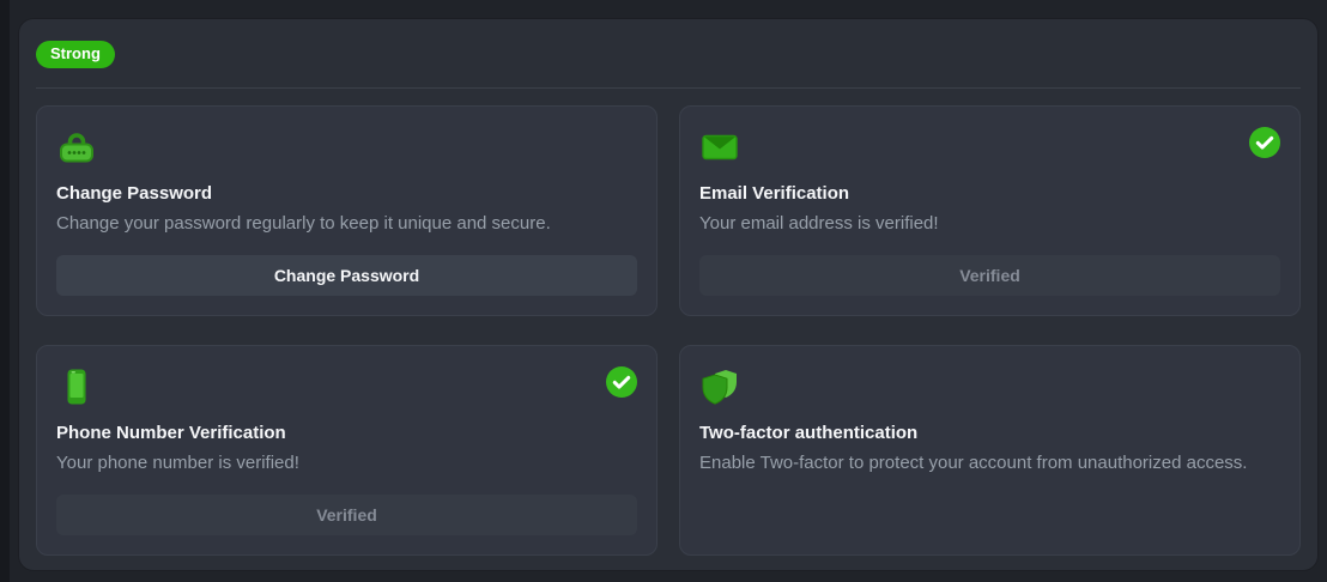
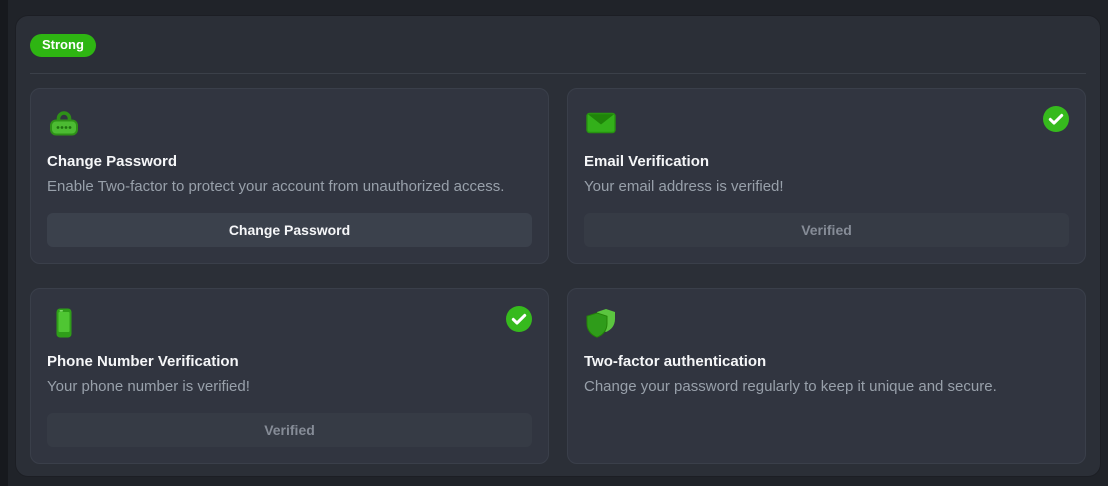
  Strong
  Change Password
- Change your password regularly to keep it unique and secure.
+ Enable Two-factor to protect your account from unauthorized access.
  Change Password
  Email Verification
  Your email address is verified!
  Verified
  Phone Number Verification
  Your phone number is verified!
  Verified
  Two-factor authentication
- Enable Two-factor to protect your account from unauthorized access.
+ Change your password regularly to keep it unique and secure.
